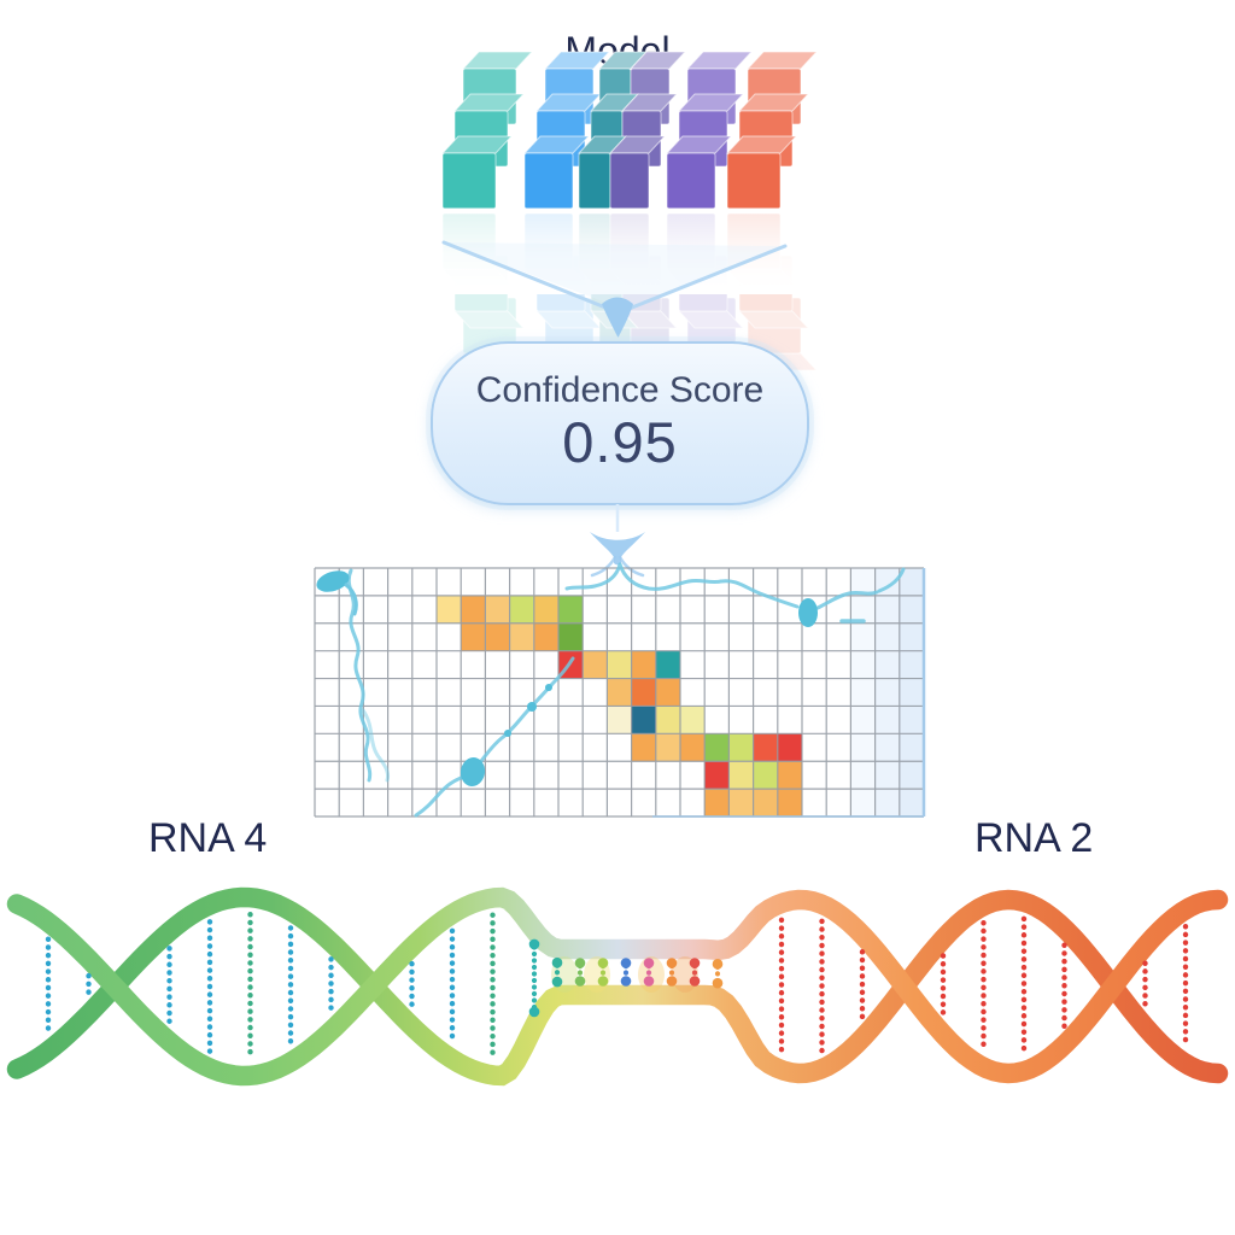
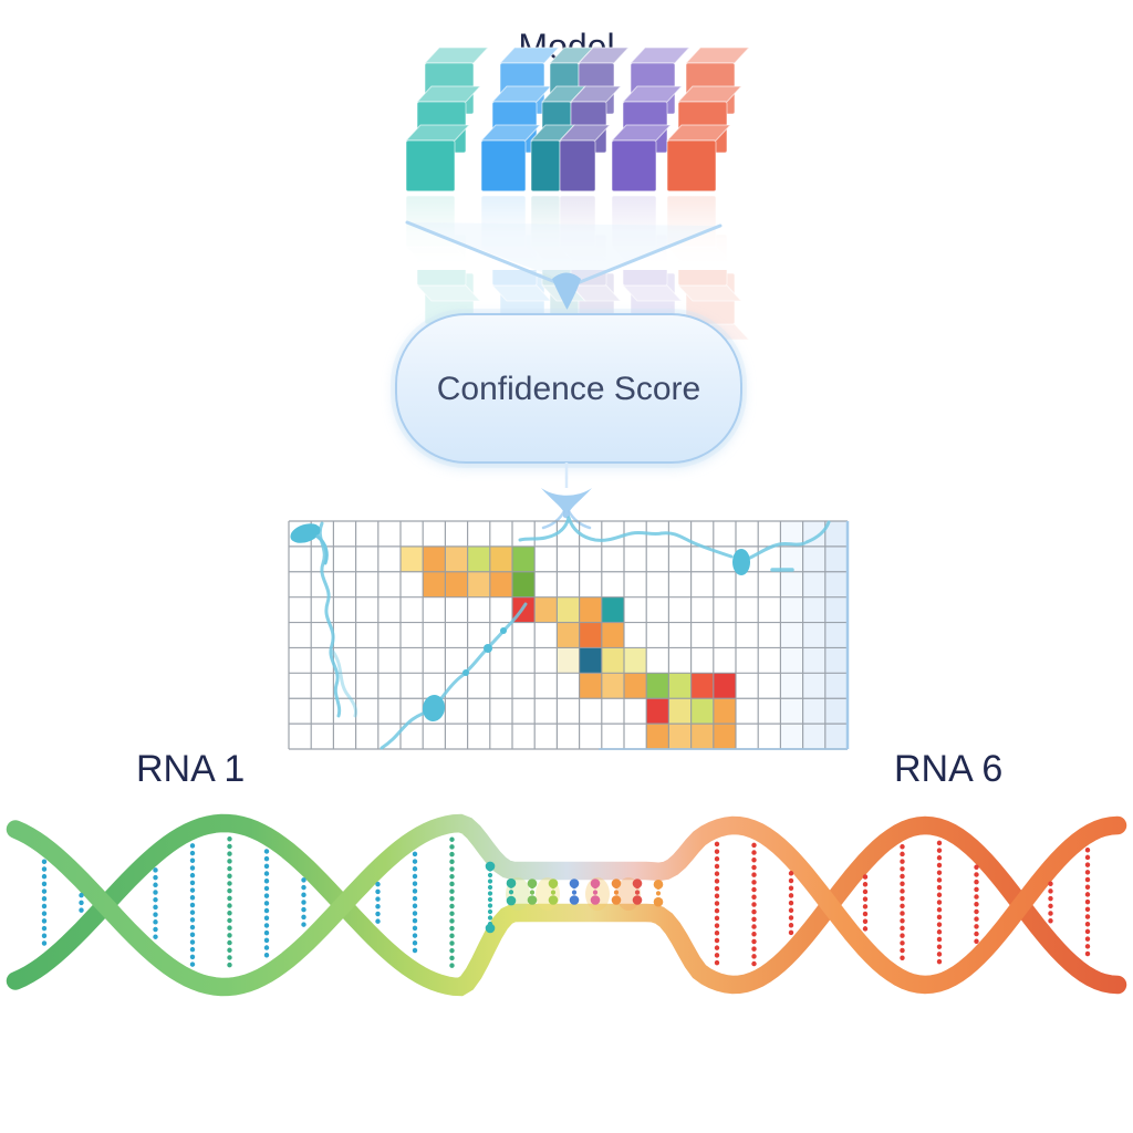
  Model
  Confidence Score
- 0.95
- RNA 4
+ RNA 1
- RNA 2
+ RNA 6
